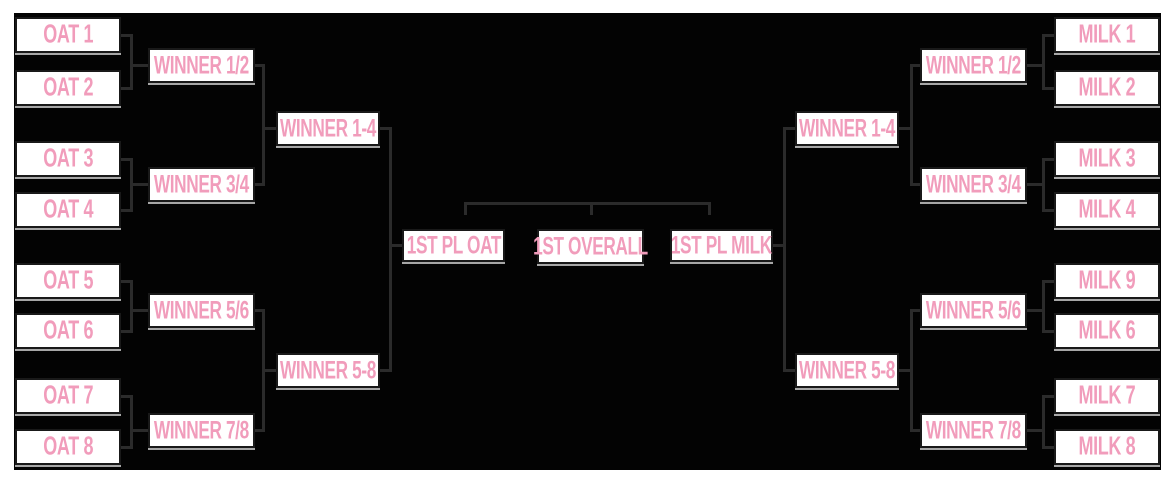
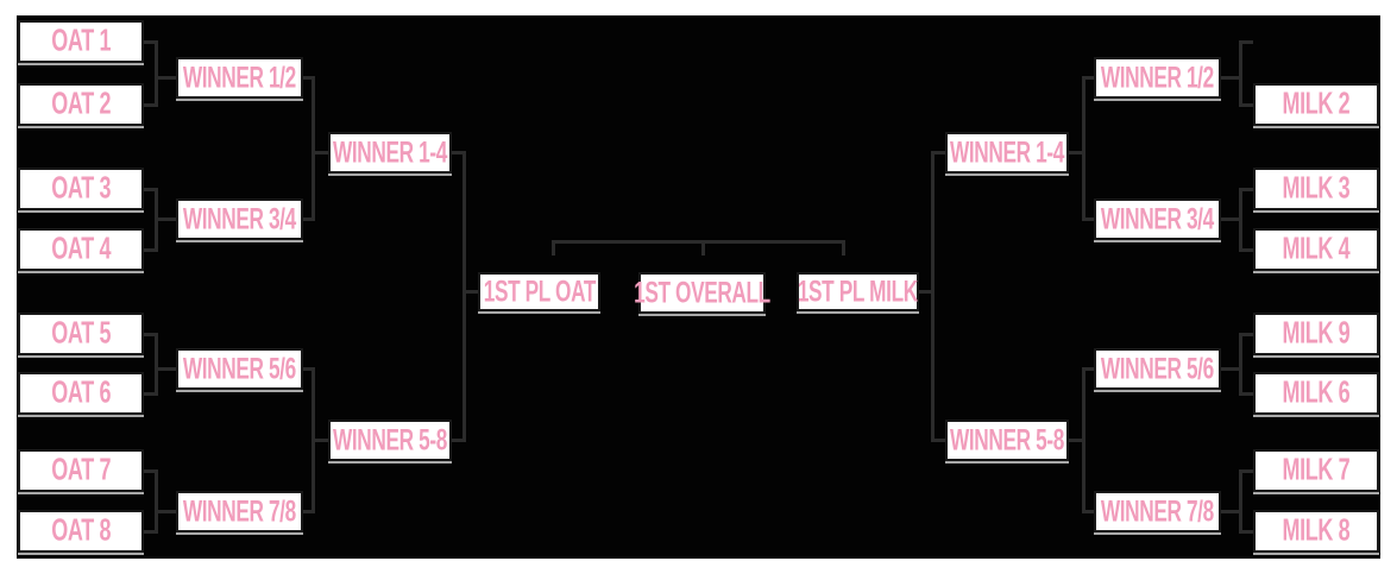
  OAT 1
  OAT 2
  OAT 3
  OAT 4
  OAT 5
  OAT 6
  OAT 7
  OAT 8
  WINNER 1/2
  WINNER 3/4
  WINNER 5/6
  WINNER 7/8
  WINNER 1-4
  WINNER 5-8
  1ST PL OAT
  1ST OVERALL
  1ST PL MILK
  WINNER 1-4
  WINNER 5-8
  WINNER 1/2
  WINNER 3/4
  WINNER 5/6
  WINNER 7/8
- MILK 1
  MILK 2
  MILK 3
  MILK 4
  MILK 9
  MILK 6
  MILK 7
  MILK 8
